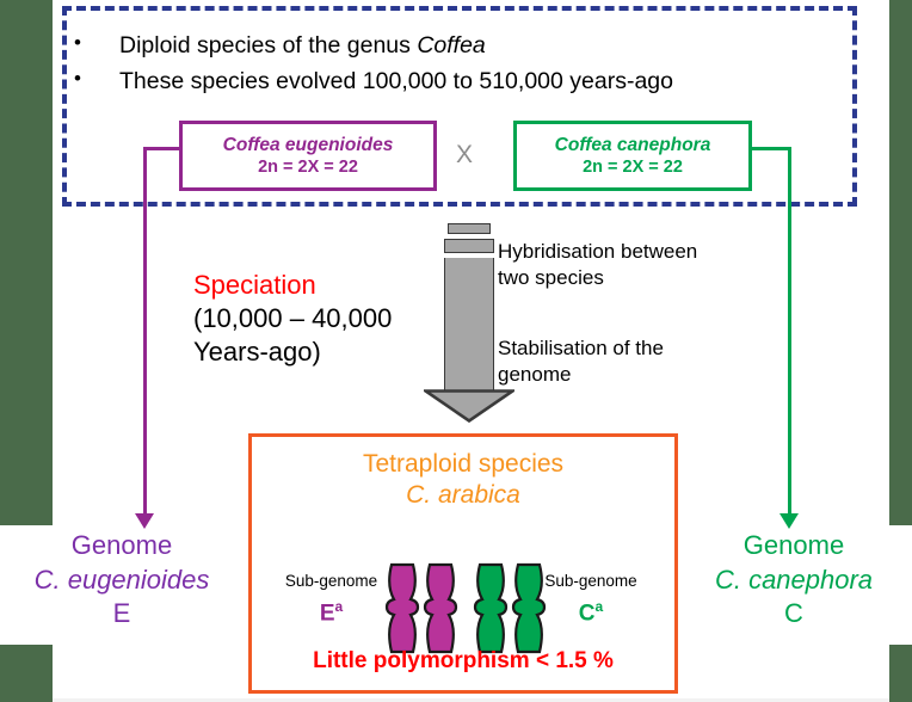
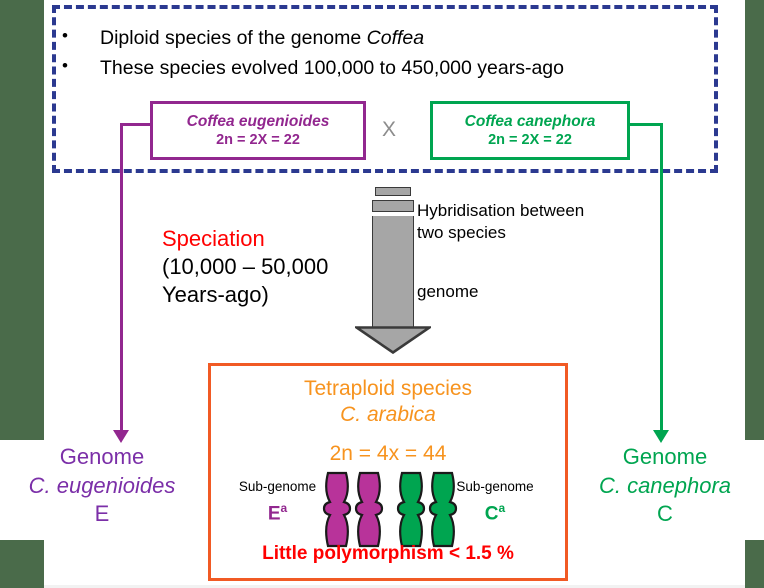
  •
- Diploid species of the genus Coffea
+ Diploid species of the genome Coffea
  •
- These species evolved 100,000 to 510,000 years-ago
+ These species evolved 100,000 to 450,000 years-ago
  Coffea eugenioides
  2n = 2X = 22
  X
  Coffea canephora
  2n = 2X = 22
  Speciation
- (10,000 – 40,000
+ (10,000 – 50,000
  Years-ago)
  Hybridisation between
  two species
- Stabilisation of the
  genome
  Tetraploid species
  C. arabica
+ 2n = 4x = 44
  Sub-genome
  Ea
  Sub-genome
  Ca
  Little polymorphism < 1.5 %
  Genome
  C. eugenioides
  E
  Genome
  C. canephora
  C
